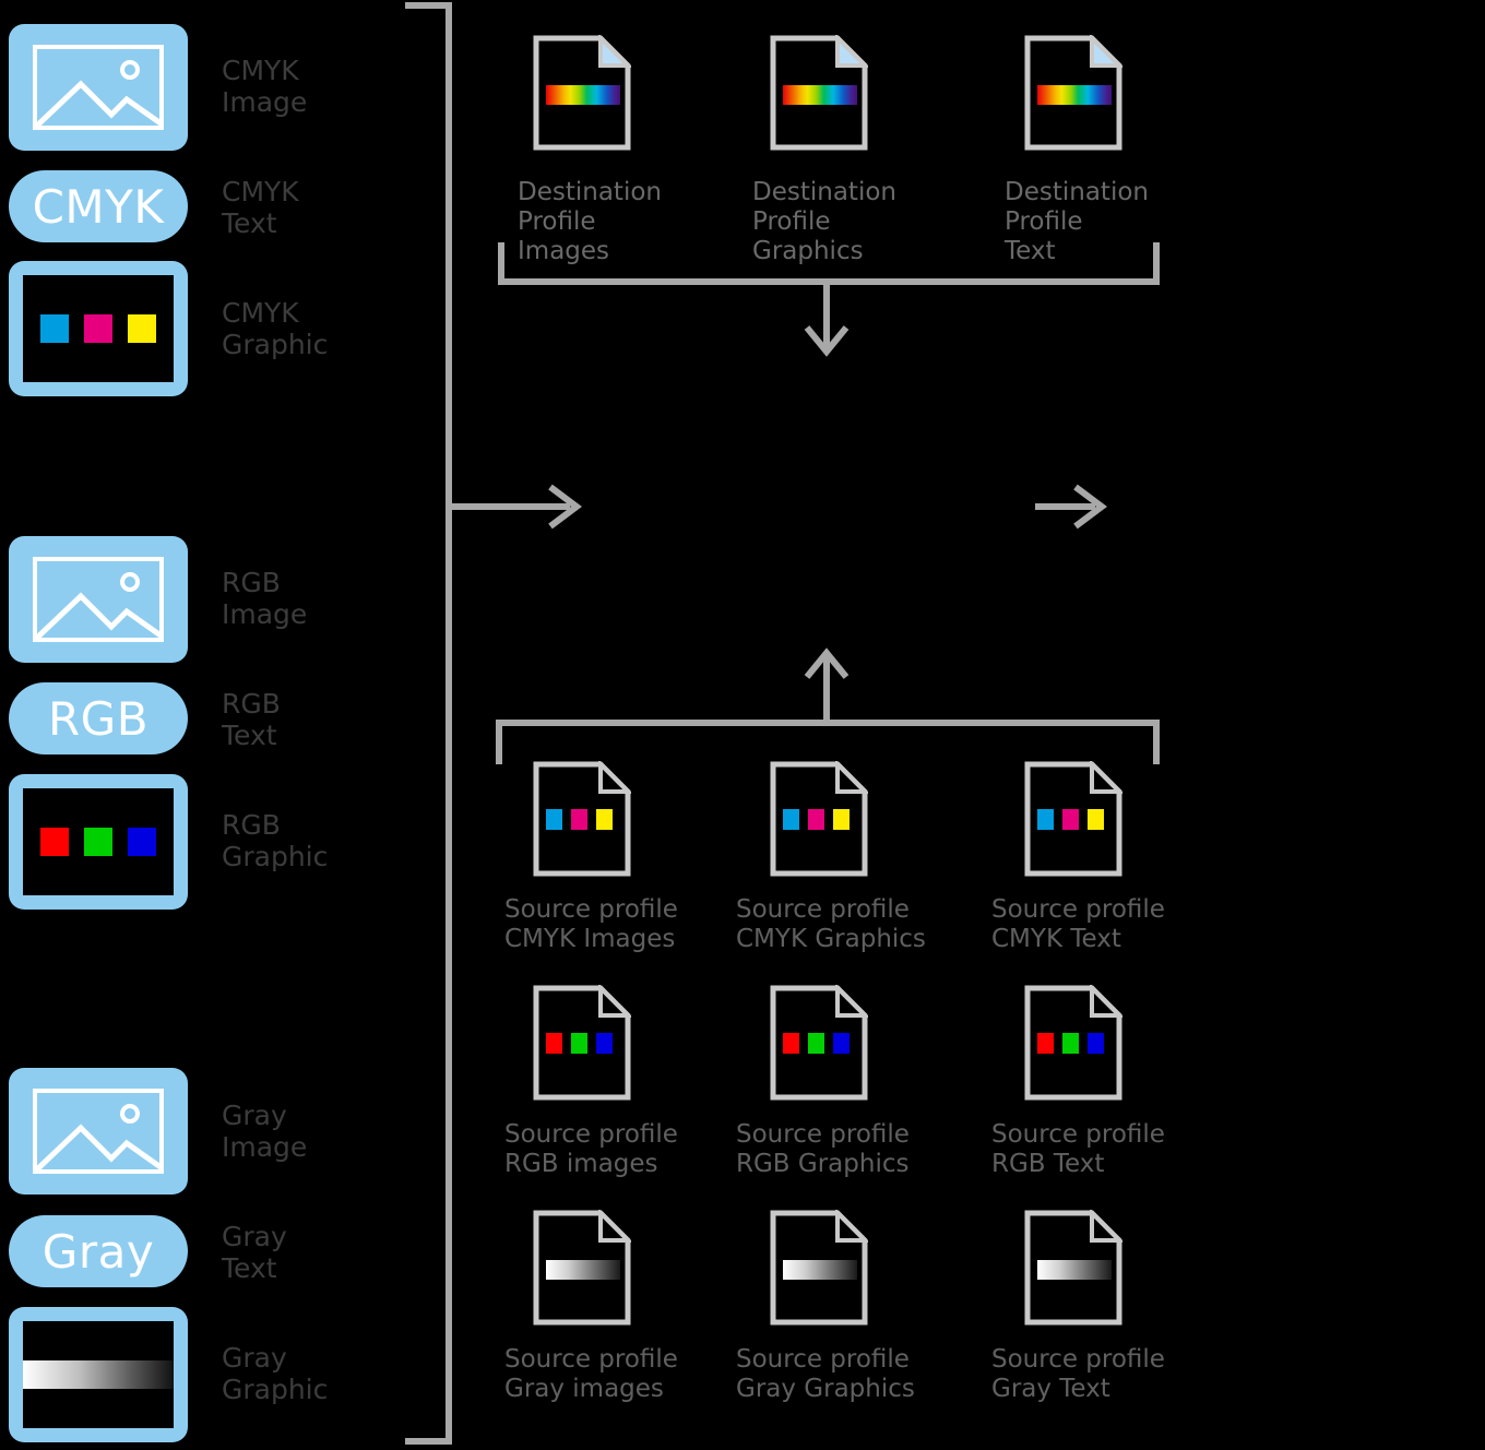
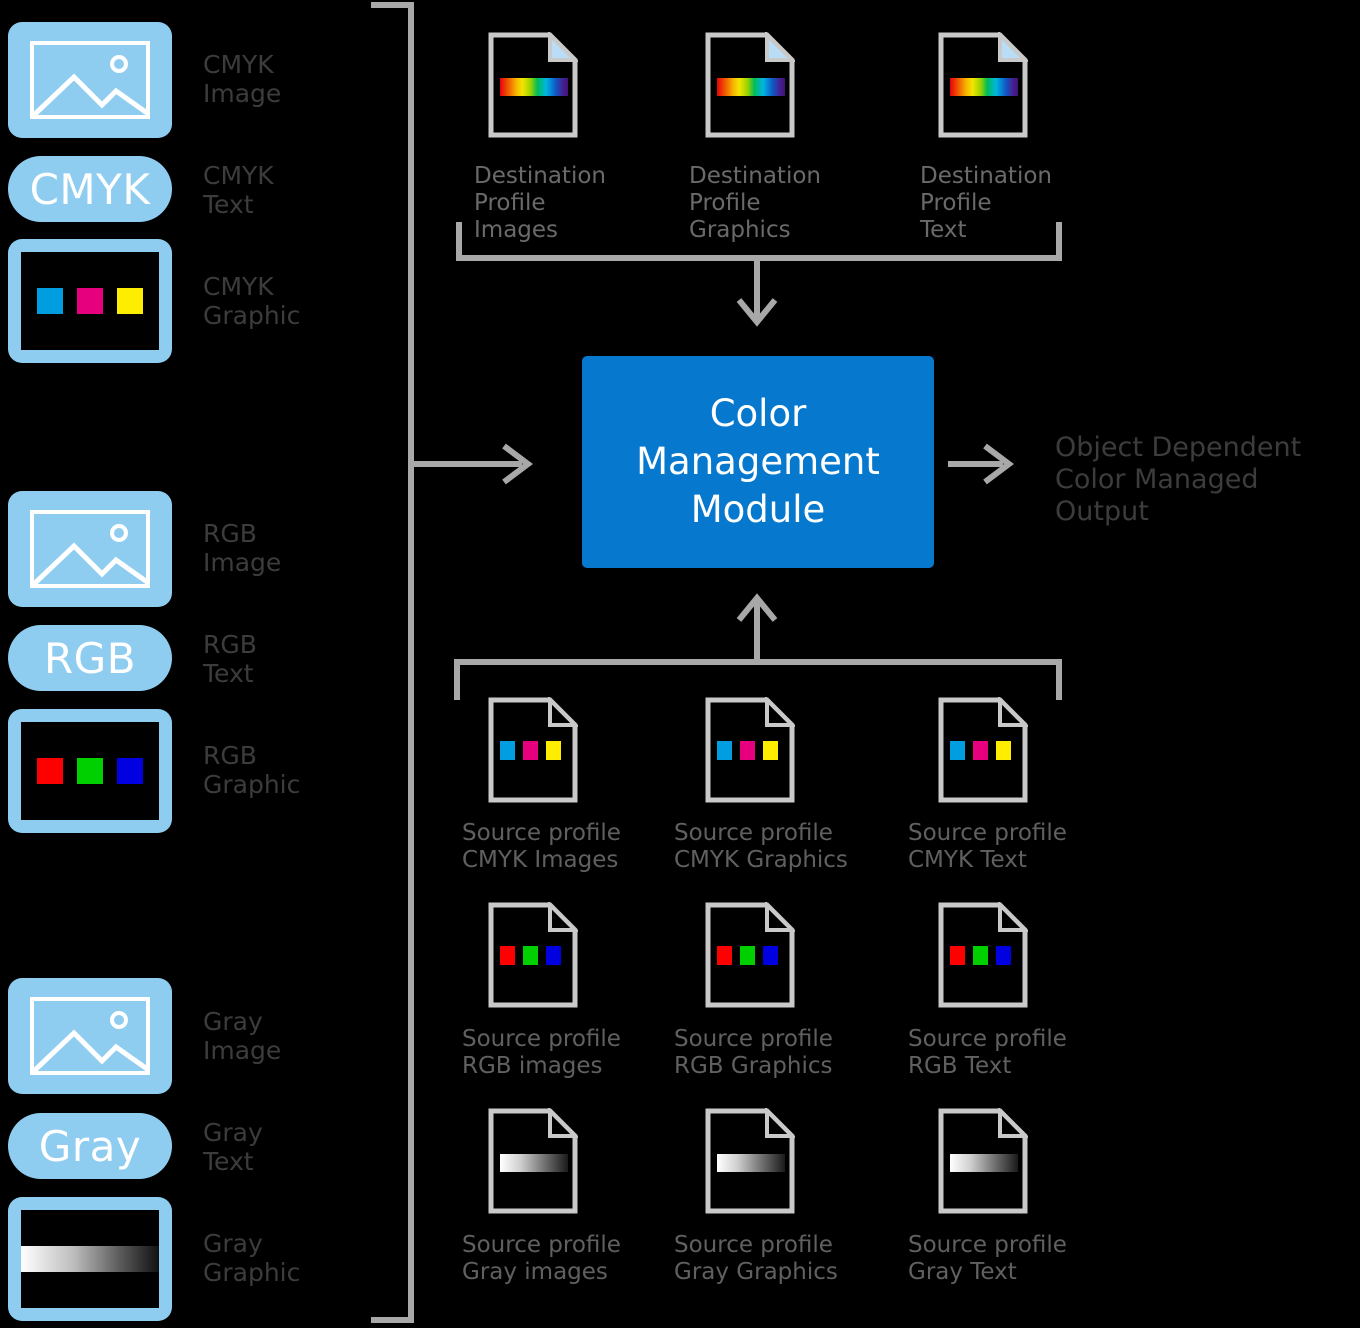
  CMYK
  Image
  CMYK
  CMYK
  Text
  CMYK
  Graphic
  RGB
  Image
  RGB
  RGB
  Text
  RGB
  Graphic
  Gray
  Image
  Gray
  Gray
  Text
  Gray
  Graphic
  Destination
  Profile
  Images
  Destination
  Profile
  Graphics
  Destination
  Profile
  Text
+ Color
+ Management
+ Module
+ Object Dependent
+ Color Managed Output
  Source profile
  CMYK Images
  Source profile
  CMYK Graphics
  Source profile
  CMYK Text
  Source profile
  RGB images
  Source profile
  RGB Graphics
  Source profile
  RGB Text
  Source profile
  Gray images
  Source profile
  Gray Graphics
  Source profile
  Gray Text
